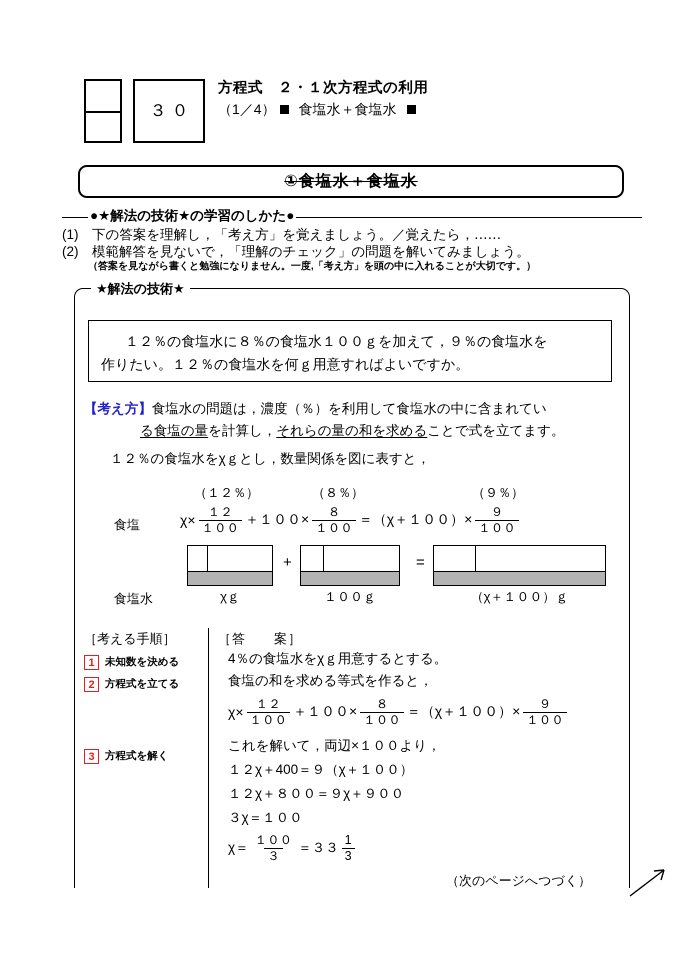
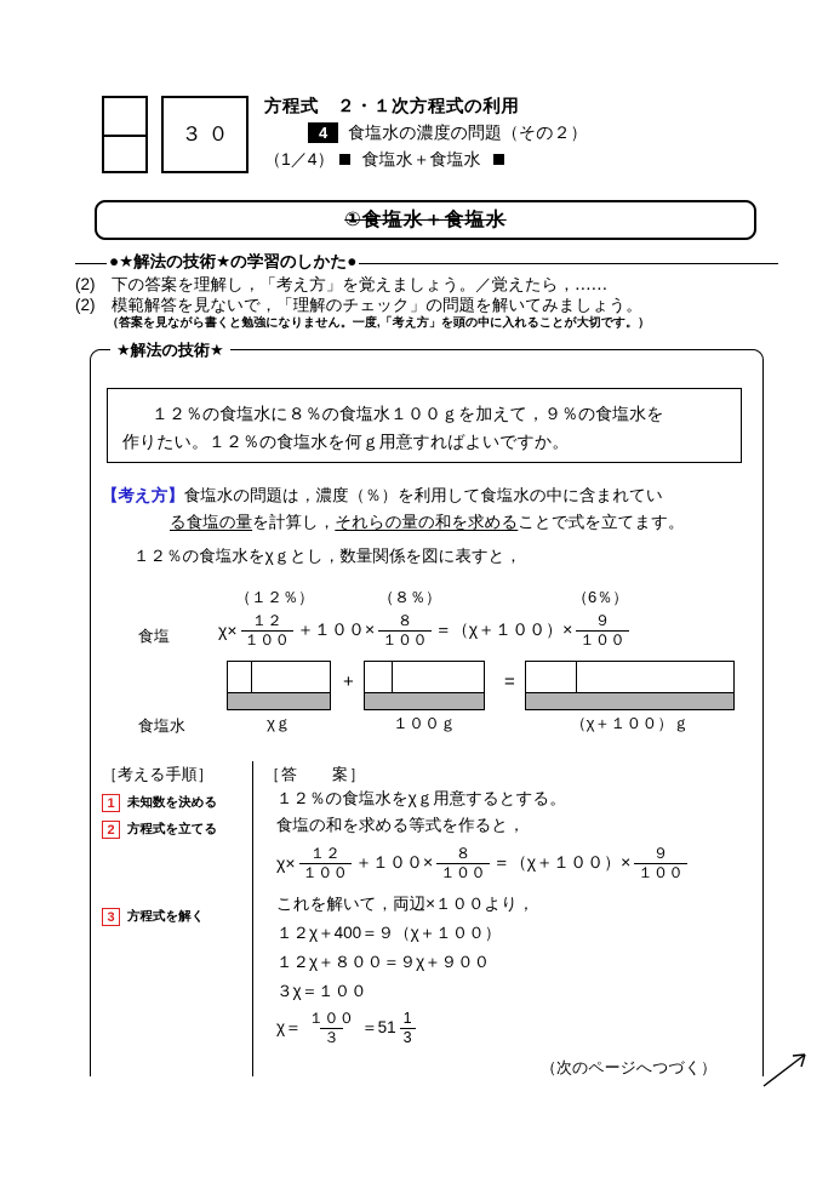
  ３０
  方程式 ２・１次方程式の利用
+ 4
+ 食塩水の濃度の問題（その２）
  （1／4）
  食塩水＋食塩水
  ①食塩水＋食塩水
  ●★解法の技術★の学習のしかた●
- (1) 下の答案を理解し，「考え方」を覚えましょう。／覚えたら，‥‥‥
+ (2) 下の答案を理解し，「考え方」を覚えましょう。／覚えたら，‥‥‥
  (2) 模範解答を見ないで，「理解のチェック」の問題を解いてみましょう。
  （答案を見ながら書くと勉強になりません。一度,「考え方」を頭の中に入れることが大切です。）
  ★解法の技術★
  １２％の食塩水に８％の食塩水１００ｇを加えて，９％の食塩水を
  作りたい。１２％の食塩水を何ｇ用意すればよいですか。
  【考え方】食塩水の問題は，濃度（％）を利用して食塩水の中に含まれてい
  る食塩の量を計算し，それらの量の和を求めることで式を立てます。
  １２％の食塩水をχｇとし，数量関係を図に表すと，
  （１２％）
  （８％）
- （９％）
+ （6％）
  食塩
  食塩水
  χ×
  １２
  １００
  ＋１００×
  ８
  １００
  ＝（χ＋１００）×
  ９
  １００
  +
  =
  χｇ
  １００ｇ
  （χ＋１００）ｇ
  ［考える手順］
  1
  未知数を決める
  2
  方程式を立てる
  3
  方程式を解く
  ［答 案］
- 4％の食塩水をχｇ用意するとする。
+ １２％の食塩水をχｇ用意するとする。
  食塩の和を求める等式を作ると，
  χ×
  １２
  １００
  ＋１００×
  ８
  １００
  ＝（χ＋１００）×
  ９
  １００
  これを解いて，両辺×１００より，
  １２χ＋400＝９（χ＋１００）
  １２χ＋８００＝９χ＋９００
  ３χ＝１００
  χ＝
  １００
  ３
- ＝３３
+ ＝51
  1
  3
  （次のページへつづく）
